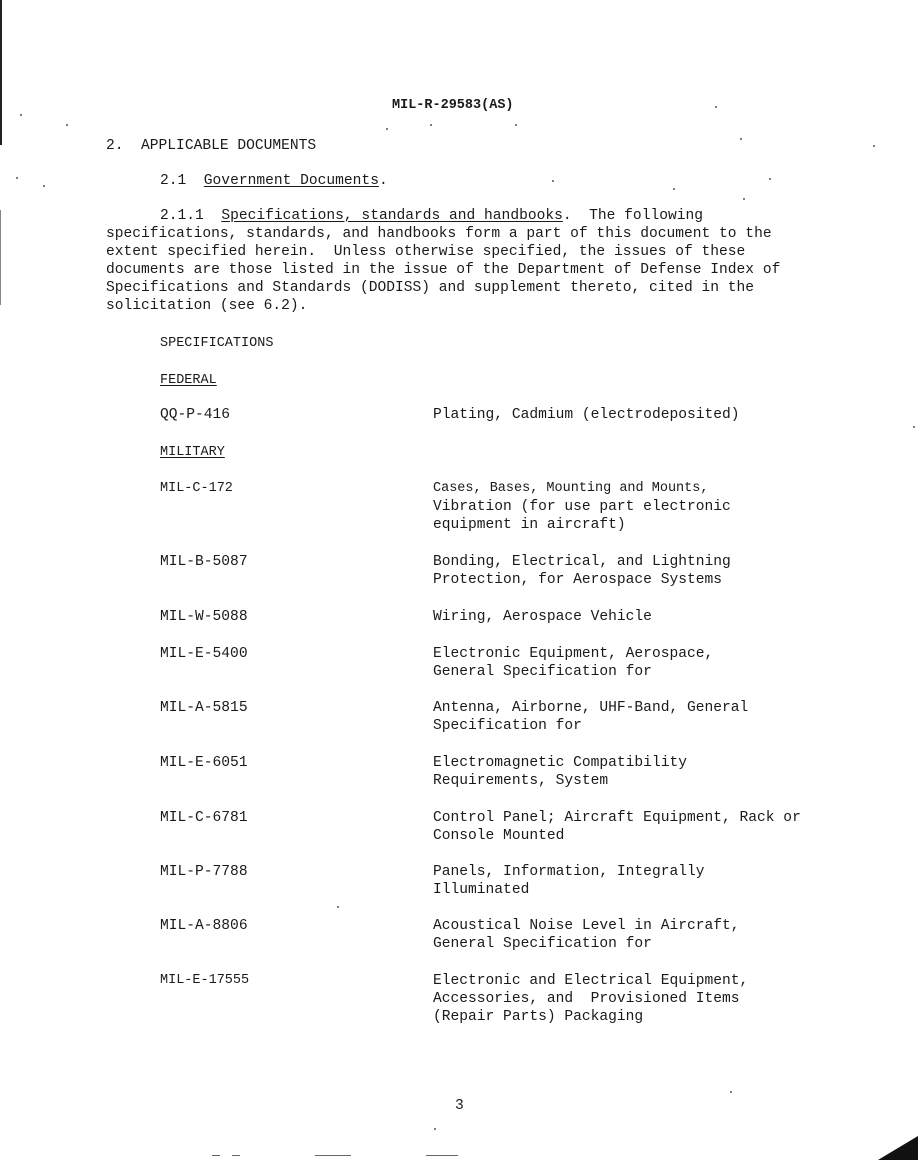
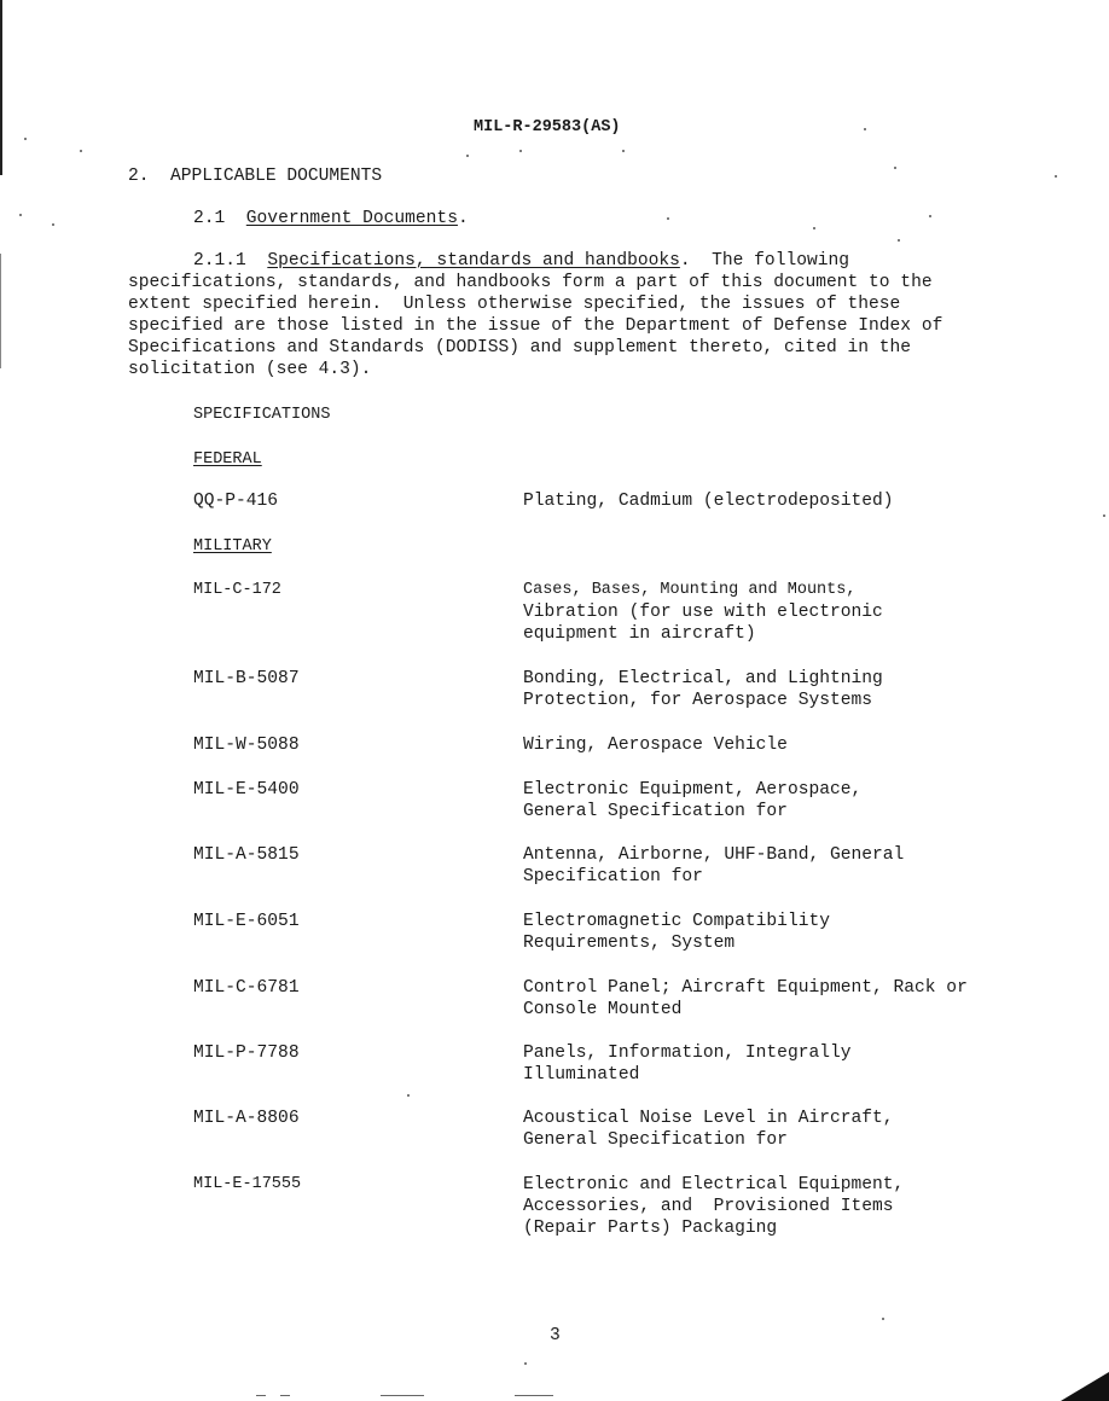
  MIL-R-29583(AS)
  2. APPLICABLE DOCUMENTS
  2.1 Government Documents.
  2.1.1 Specifications, standards and handbooks. The following
  specifications, standards, and handbooks form a part of this document to the
  extent specified herein. Unless otherwise specified, the issues of these
- documents are those listed in the issue of the Department of Defense Index of
+ specified are those listed in the issue of the Department of Defense Index of
  Specifications and Standards (DODISS) and supplement thereto, cited in the
- solicitation (see 6.2).
+ solicitation (see 4.3).
  SPECIFICATIONS
  FEDERAL
  QQ-P-416
  Plating, Cadmium (electrodeposited)
  MILITARY
  MIL-C-172
  Cases, Bases, Mounting and Mounts,
- Vibration (for use part electronic
+ Vibration (for use with electronic
  equipment in aircraft)
  MIL-B-5087
  Bonding, Electrical, and Lightning
  Protection, for Aerospace Systems
  MIL-W-5088
  Wiring, Aerospace Vehicle
  MIL-E-5400
  Electronic Equipment, Aerospace,
  General Specification for
  MIL-A-5815
  Antenna, Airborne, UHF-Band, General
  Specification for
  MIL-E-6051
  Electromagnetic Compatibility
  Requirements, System
  MIL-C-6781
  Control Panel; Aircraft Equipment, Rack or
  Console Mounted
  MIL-P-7788
  Panels, Information, Integrally
  Illuminated
  MIL-A-8806
  Acoustical Noise Level in Aircraft,
  General Specification for
  MIL-E-17555
  Electronic and Electrical Equipment,
  Accessories, and Provisioned Items
  (Repair Parts) Packaging
  3
